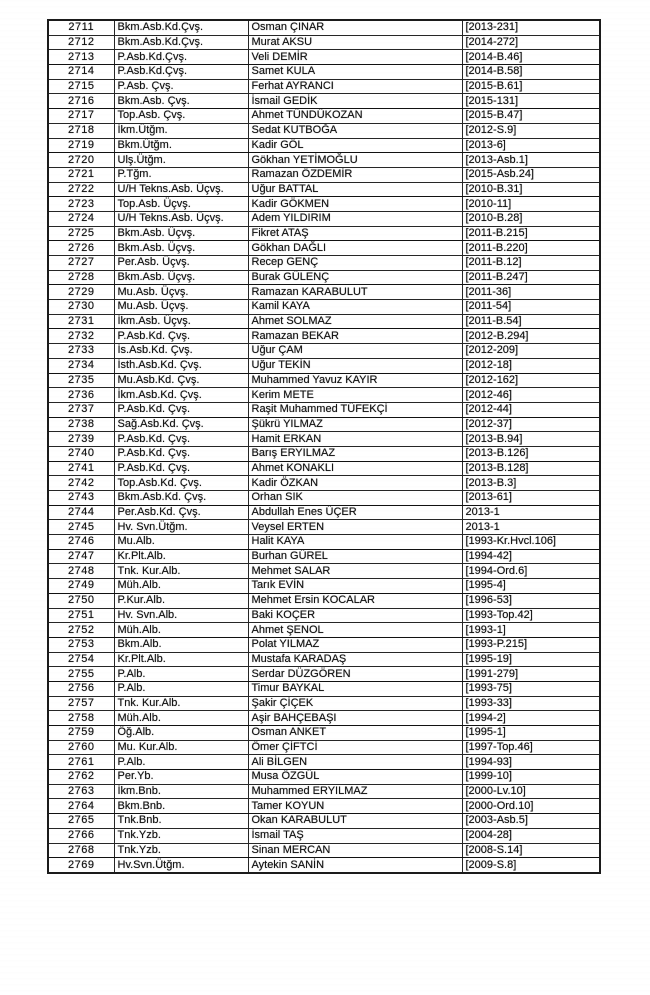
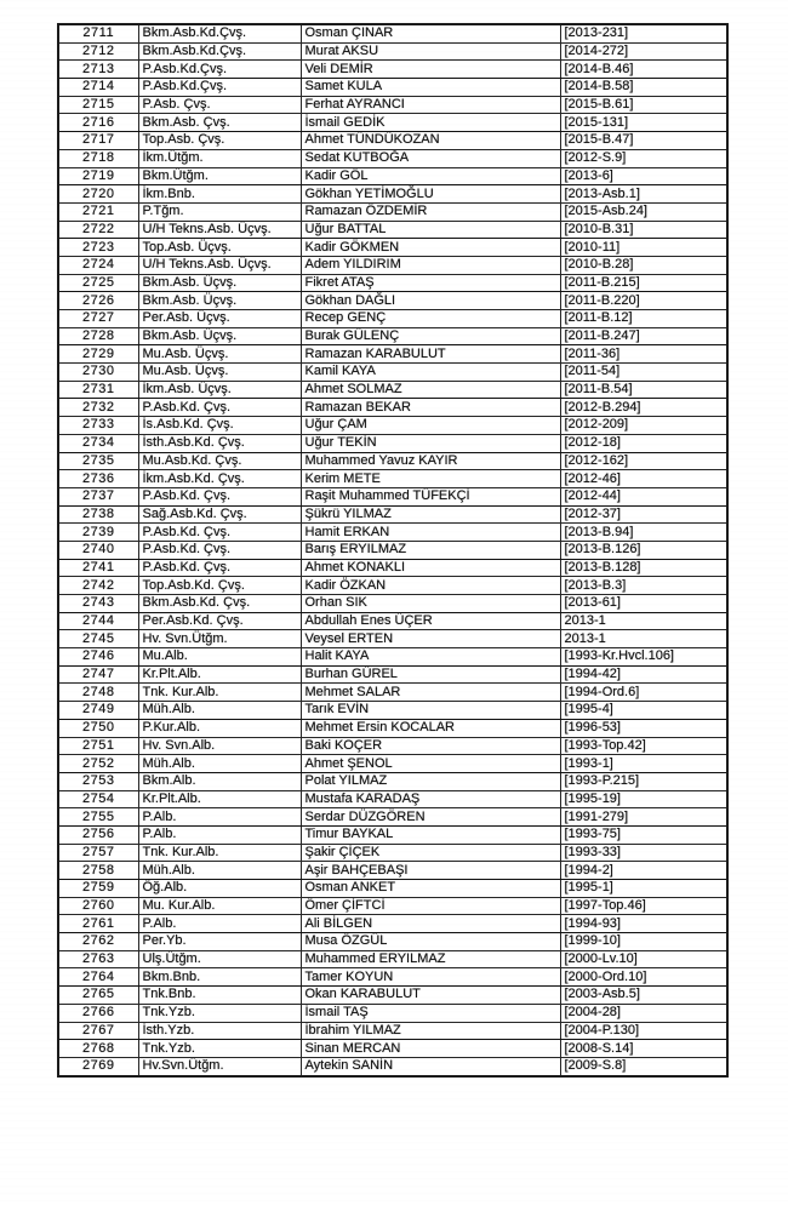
  2711	Bkm.Asb.Kd.Çvş.	Osman ÇINAR	[2013-231]
  2712	Bkm.Asb.Kd.Çvş.	Murat AKSU	[2014-272]
  2713	P.Asb.Kd.Çvş.	Veli DEMİR	[2014-B.46]
  2714	P.Asb.Kd.Çvş.	Samet KULA	[2014-B.58]
  2715	P.Asb. Çvş.	Ferhat AYRANCI	[2015-B.61]
  2716	Bkm.Asb. Çvş.	İsmail GEDİK	[2015-131]
  2717	Top.Asb. Çvş.	Ahmet TÜNDÜKOZAN	[2015-B.47]
  2718	İkm.Ütğm.	Sedat KUTBOĞA	[2012-S.9]
  2719	Bkm.Ütğm.	Kadir GÖL	[2013-6]
- 2720	Ulş.Ütğm.	Gökhan YETİMOĞLU	[2013-Asb.1]
+ 2720	İkm.Bnb.	Gökhan YETİMOĞLU	[2013-Asb.1]
  2721	P.Tğm.	Ramazan ÖZDEMİR	[2015-Asb.24]
  2722	U/H Tekns.Asb. Üçvş.	Uğur BATTAL	[2010-B.31]
  2723	Top.Asb. Üçvş.	Kadir GÖKMEN	[2010-11]
  2724	U/H Tekns.Asb. Üçvş.	Adem YILDIRIM	[2010-B.28]
  2725	Bkm.Asb. Üçvş.	Fikret ATAŞ	[2011-B.215]
  2726	Bkm.Asb. Üçvş.	Gökhan DAĞLI	[2011-B.220]
  2727	Per.Asb. Üçvş.	Recep GENÇ	[2011-B.12]
  2728	Bkm.Asb. Üçvş.	Burak GÜLENÇ	[2011-B.247]
  2729	Mu.Asb. Üçvş.	Ramazan KARABULUT	[2011-36]
  2730	Mu.Asb. Üçvş.	Kamil KAYA	[2011-54]
  2731	İkm.Asb. Üçvş.	Ahmet SOLMAZ	[2011-B.54]
  2732	P.Asb.Kd. Çvş.	Ramazan BEKAR	[2012-B.294]
  2733	İs.Asb.Kd. Çvş.	Uğur ÇAM	[2012-209]
  2734	İsth.Asb.Kd. Çvş.	Uğur TEKİN	[2012-18]
  2735	Mu.Asb.Kd. Çvş.	Muhammed Yavuz KAYIR	[2012-162]
  2736	İkm.Asb.Kd. Çvş.	Kerim METE	[2012-46]
  2737	P.Asb.Kd. Çvş.	Raşit Muhammed TÜFEKÇİ	[2012-44]
  2738	Sağ.Asb.Kd. Çvş.	Şükrü YILMAZ	[2012-37]
  2739	P.Asb.Kd. Çvş.	Hamit ERKAN	[2013-B.94]
  2740	P.Asb.Kd. Çvş.	Barış ERYILMAZ	[2013-B.126]
  2741	P.Asb.Kd. Çvş.	Ahmet KONAKLI	[2013-B.128]
  2742	Top.Asb.Kd. Çvş.	Kadir ÖZKAN	[2013-B.3]
  2743	Bkm.Asb.Kd. Çvş.	Orhan SIK	[2013-61]
  2744	Per.Asb.Kd. Çvş.	Abdullah Enes ÜÇER	2013-1
  2745	Hv. Svn.Ütğm.	Veysel ERTEN	2013-1
  2746	Mu.Alb.	Halit KAYA	[1993-Kr.Hvcl.106]
  2747	Kr.Plt.Alb.	Burhan GÜREL	[1994-42]
  2748	Tnk. Kur.Alb.	Mehmet SALAR	[1994-Ord.6]
  2749	Müh.Alb.	Tarık EVİN	[1995-4]
  2750	P.Kur.Alb.	Mehmet Ersin KOCALAR	[1996-53]
  2751	Hv. Svn.Alb.	Baki KOÇER	[1993-Top.42]
  2752	Müh.Alb.	Ahmet ŞENOL	[1993-1]
  2753	Bkm.Alb.	Polat YILMAZ	[1993-P.215]
  2754	Kr.Plt.Alb.	Mustafa KARADAŞ	[1995-19]
  2755	P.Alb.	Serdar DÜZGÖREN	[1991-279]
  2756	P.Alb.	Timur BAYKAL	[1993-75]
  2757	Tnk. Kur.Alb.	Şakir ÇİÇEK	[1993-33]
  2758	Müh.Alb.	Aşir BAHÇEBAŞI	[1994-2]
  2759	Öğ.Alb.	Osman ANKET	[1995-1]
  2760	Mu. Kur.Alb.	Ömer ÇİFTCİ	[1997-Top.46]
  2761	P.Alb.	Ali BİLGEN	[1994-93]
  2762	Per.Yb.	Musa ÖZGÜL	[1999-10]
- 2763	İkm.Bnb.	Muhammed ERYILMAZ	[2000-Lv.10]
+ 2763	Ulş.Ütğm.	Muhammed ERYILMAZ	[2000-Lv.10]
  2764	Bkm.Bnb.	Tamer KOYUN	[2000-Ord.10]
  2765	Tnk.Bnb.	Okan KARABULUT	[2003-Asb.5]
  2766	Tnk.Yzb.	İsmail TAŞ	[2004-28]
+ 2767	İsth.Yzb.	İbrahim YILMAZ	[2004-P.130]
  2768	Tnk.Yzb.	Sinan MERCAN	[2008-S.14]
  2769	Hv.Svn.Ütğm.	Aytekin SANİN	[2009-S.8]
